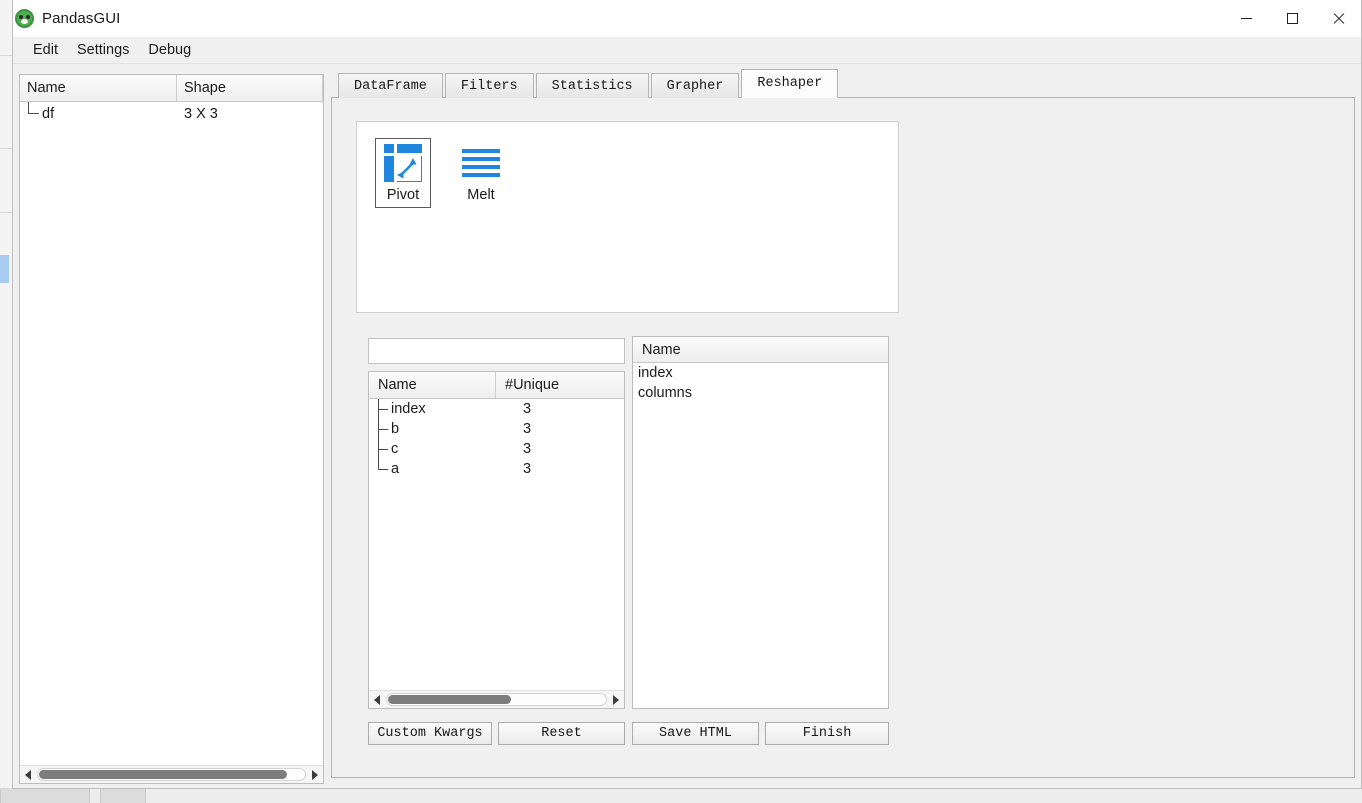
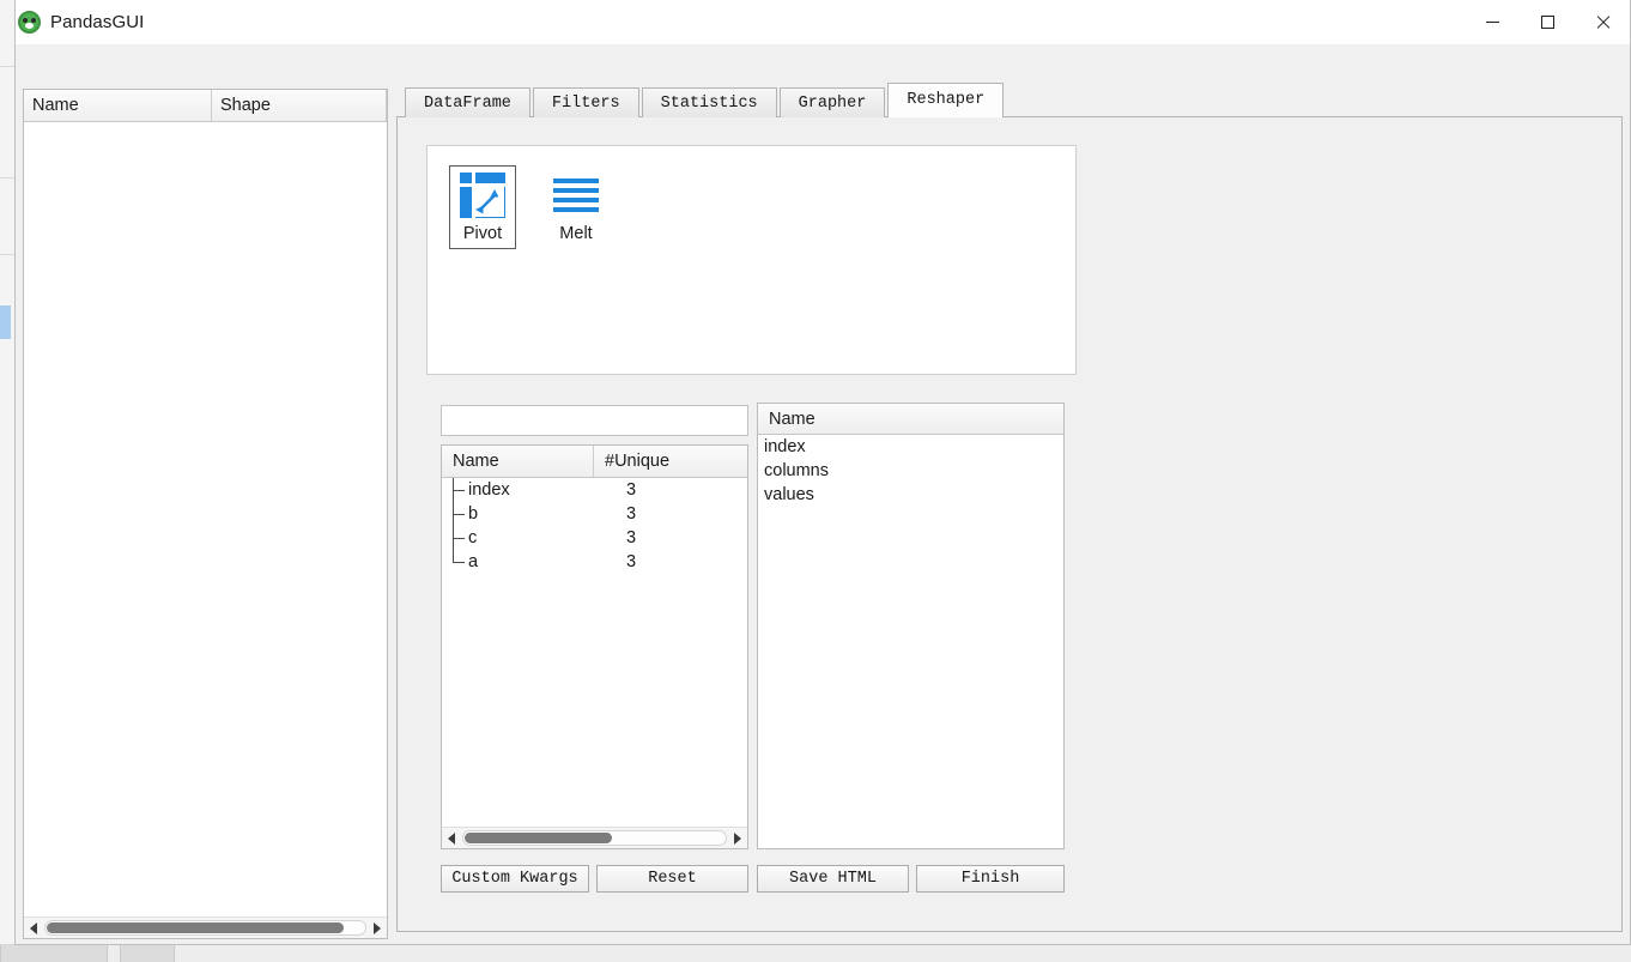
  PandasGUI
- Edit
- Settings
- Debug
  Name
  Shape
- df
- 3 X 3
  DataFrame
  Filters
  Statistics
  Grapher
  Reshaper
  Pivot
  Melt
  Name
  #Unique
  index
  3
  b
  3
  c
  3
  a
  3
  Name
  index
  columns
+ values
  Custom Kwargs
  Reset
  Save HTML
  Finish
